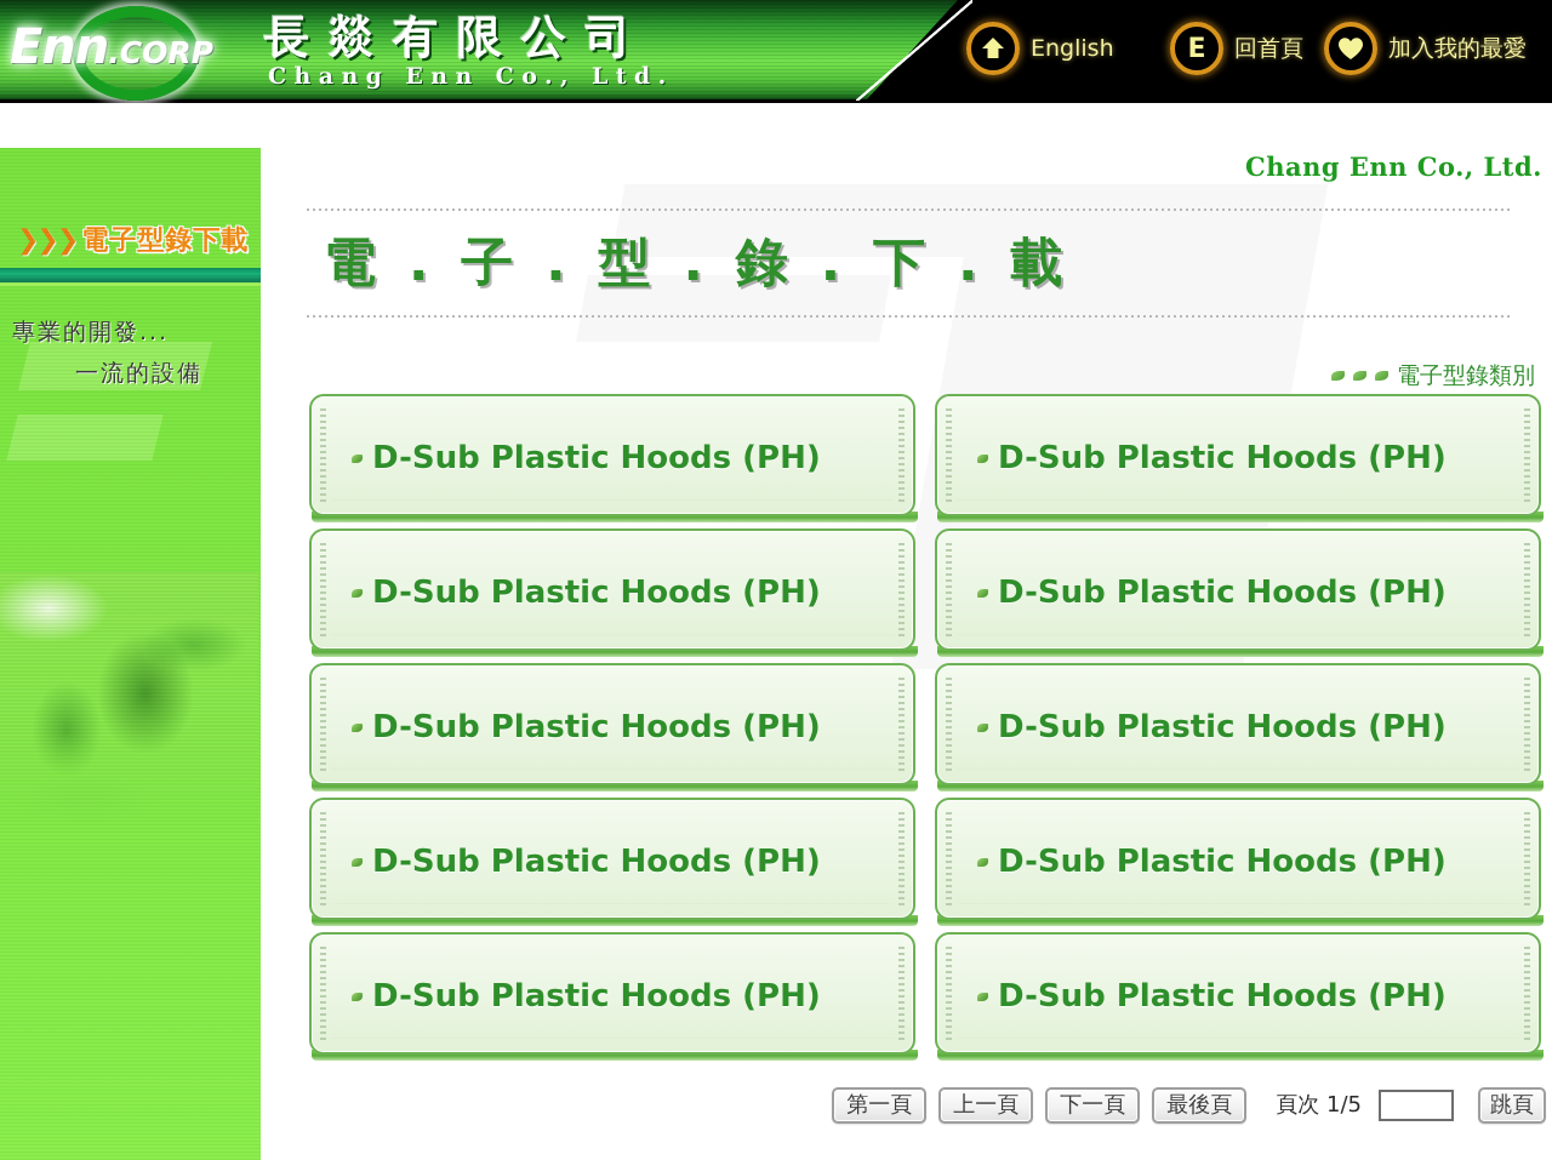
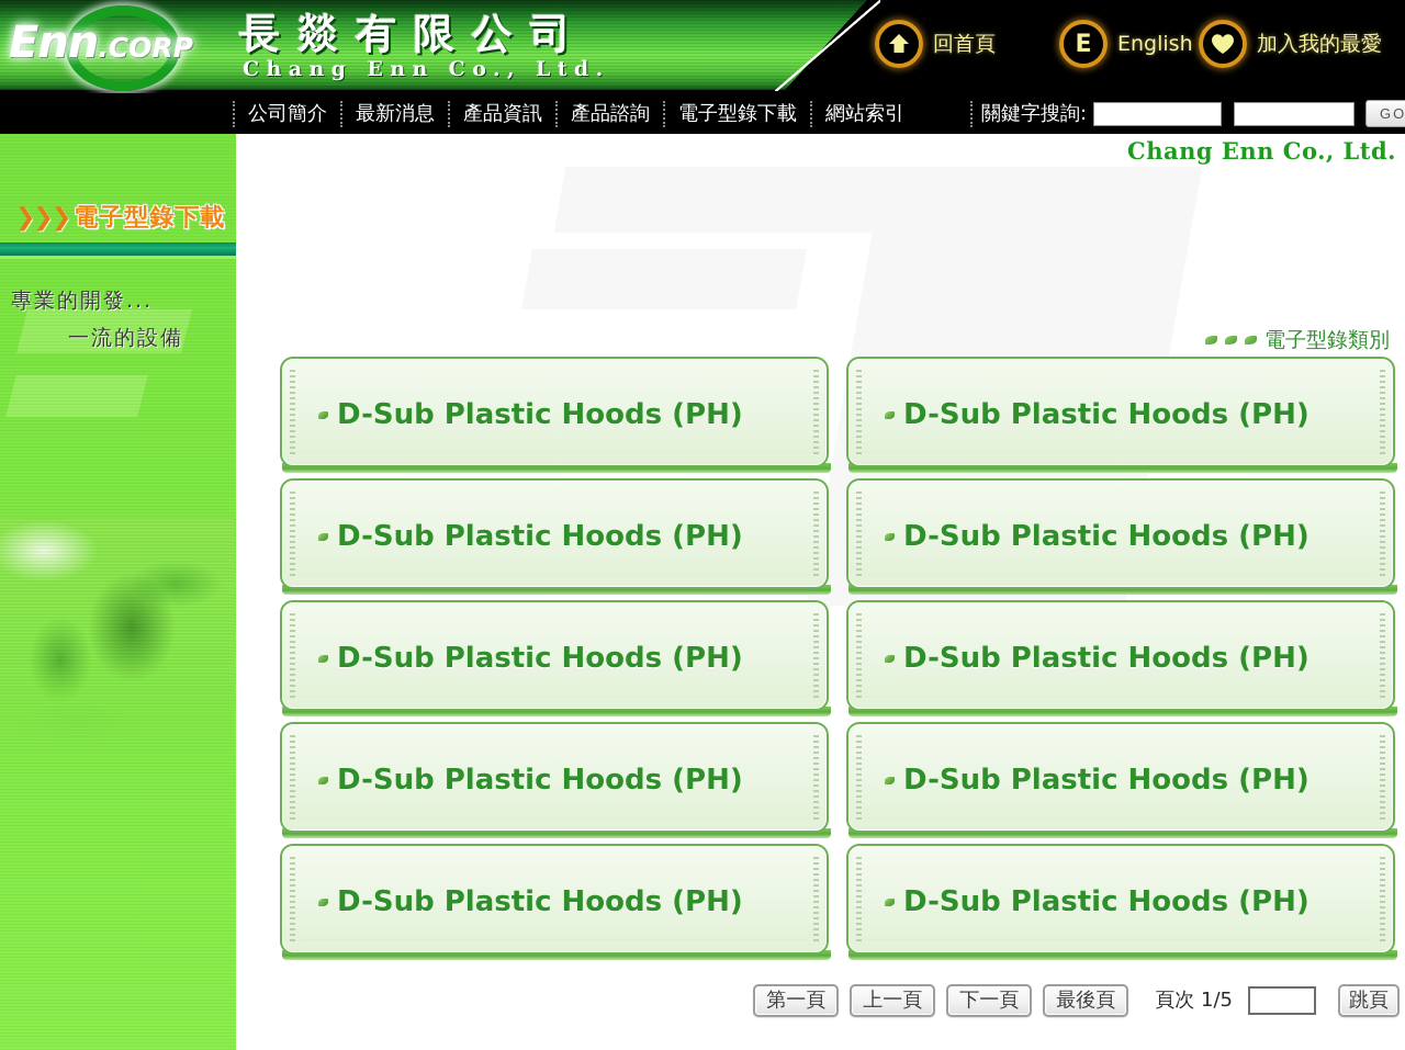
  Enn.CORP
  長燚有限公司
  Chang Enn Co., Ltd.
- English
+ 回首頁
  E
- 回首頁
+ English
  加入我的最愛
+ 公司簡介
+ 最新消息
+ 產品資訊
+ 產品諮詢
+ 電子型錄下載
+ 網站索引
+ 關鍵字搜詢:
+ GO
  Chang Enn Co., Ltd.
- 電 . 子 . 型 . 錄 . 下 . 載
  電子型錄類別
  D-Sub Plastic Hoods (PH)
  D-Sub Plastic Hoods (PH)
  D-Sub Plastic Hoods (PH)
  D-Sub Plastic Hoods (PH)
  D-Sub Plastic Hoods (PH)
  D-Sub Plastic Hoods (PH)
  D-Sub Plastic Hoods (PH)
  D-Sub Plastic Hoods (PH)
  D-Sub Plastic Hoods (PH)
  D-Sub Plastic Hoods (PH)
  第一頁
  上一頁
  下一頁
  最後頁
  頁次 1/5
  跳頁
